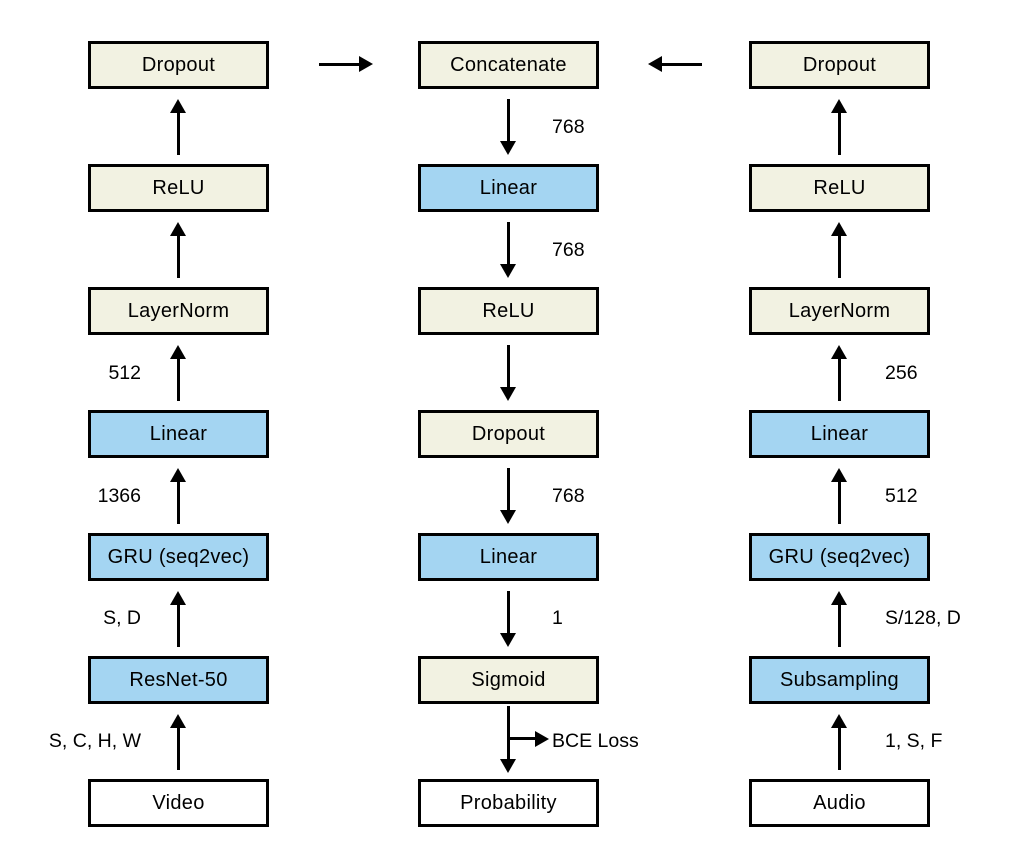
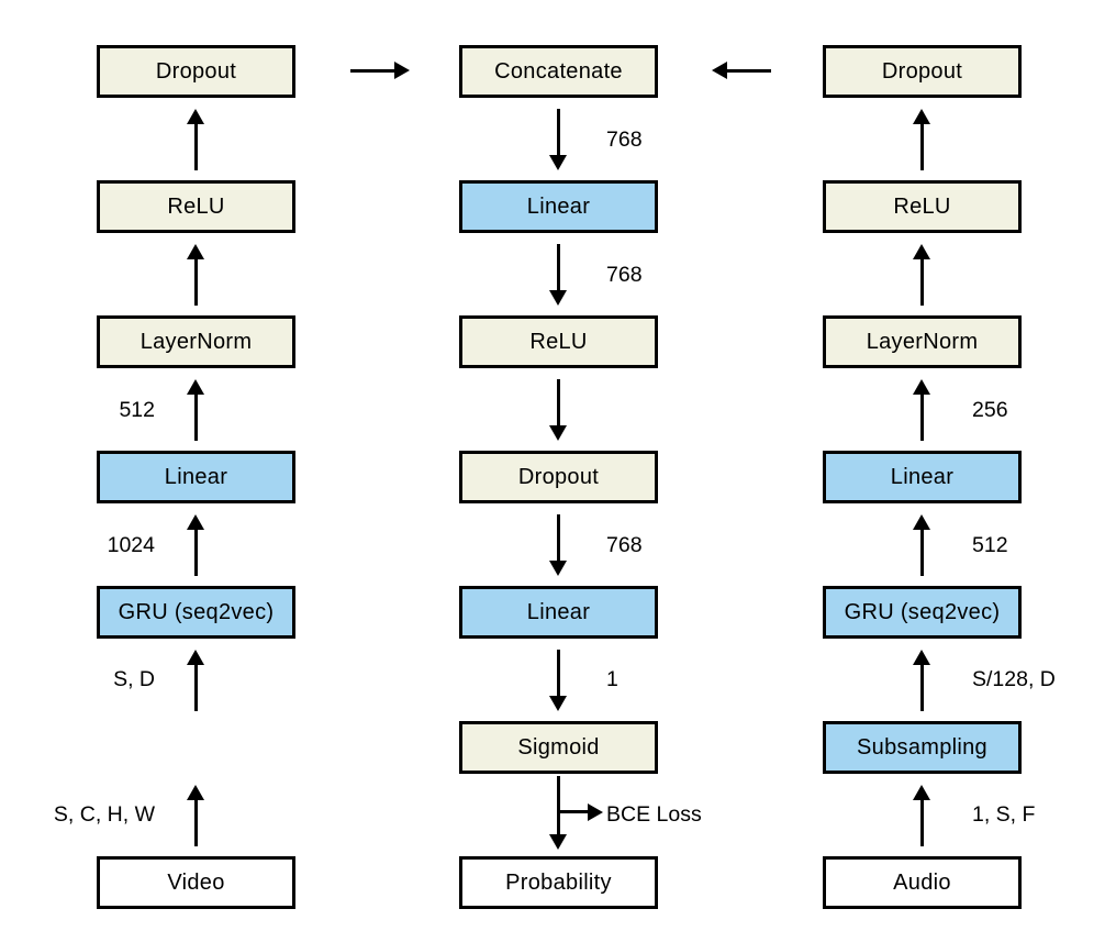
  Dropout
  ReLU
  LayerNorm
  Linear
  GRU (seq2vec)
- ResNet-50
  Video
  Concatenate
  Linear
  ReLU
  Dropout
  Linear
  Sigmoid
  Probability
  Dropout
  ReLU
  LayerNorm
  Linear
  GRU (seq2vec)
  Subsampling
  Audio
  512
- 1366
+ 1024
  S, D
  S, C, H, W
  768
  768
  768
  1
  BCE Loss
  256
  512
  S/128, D
  1, S, F
